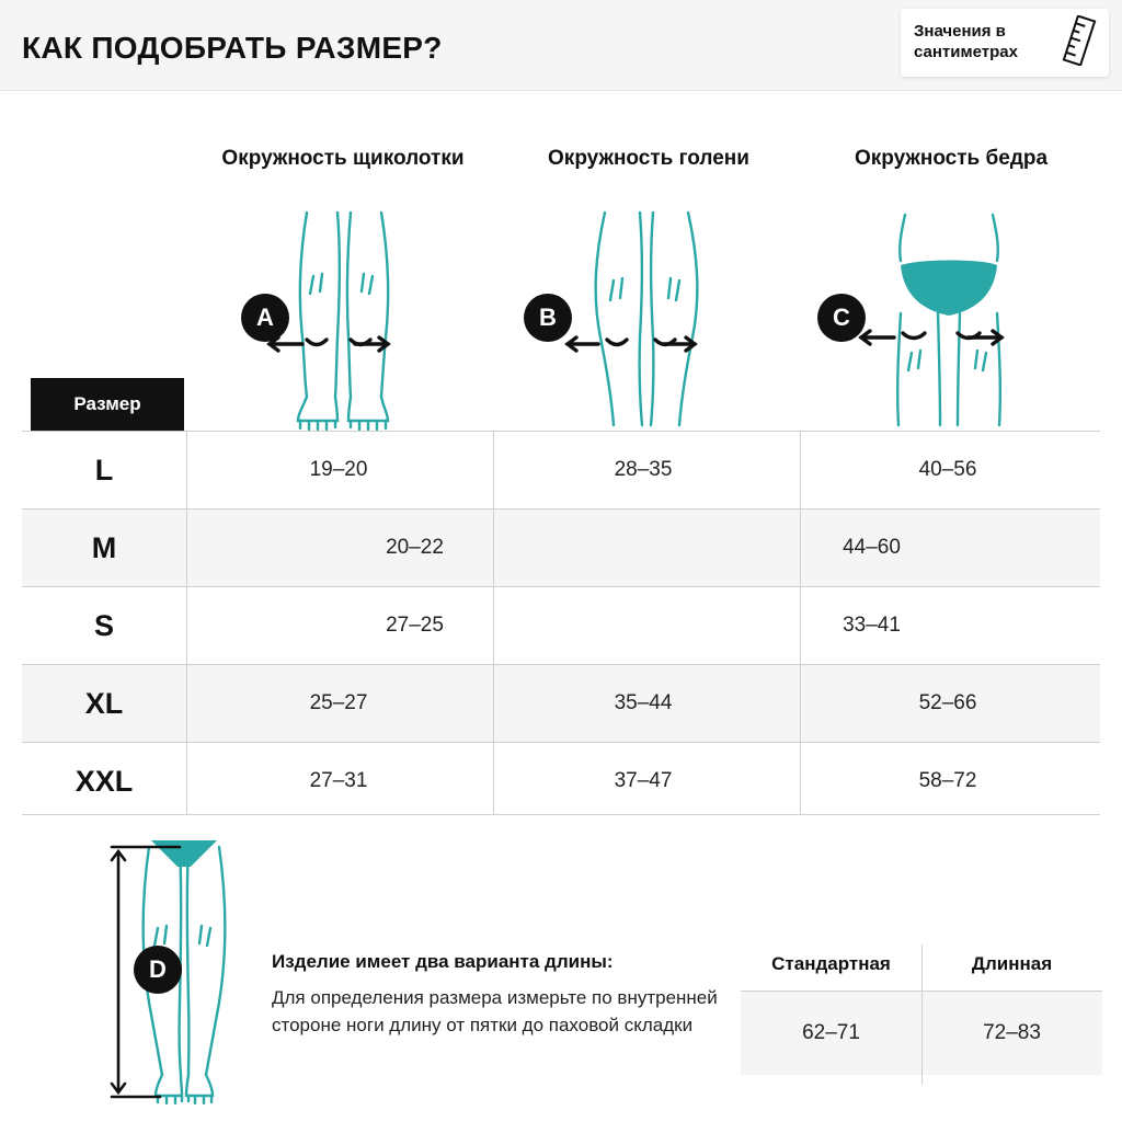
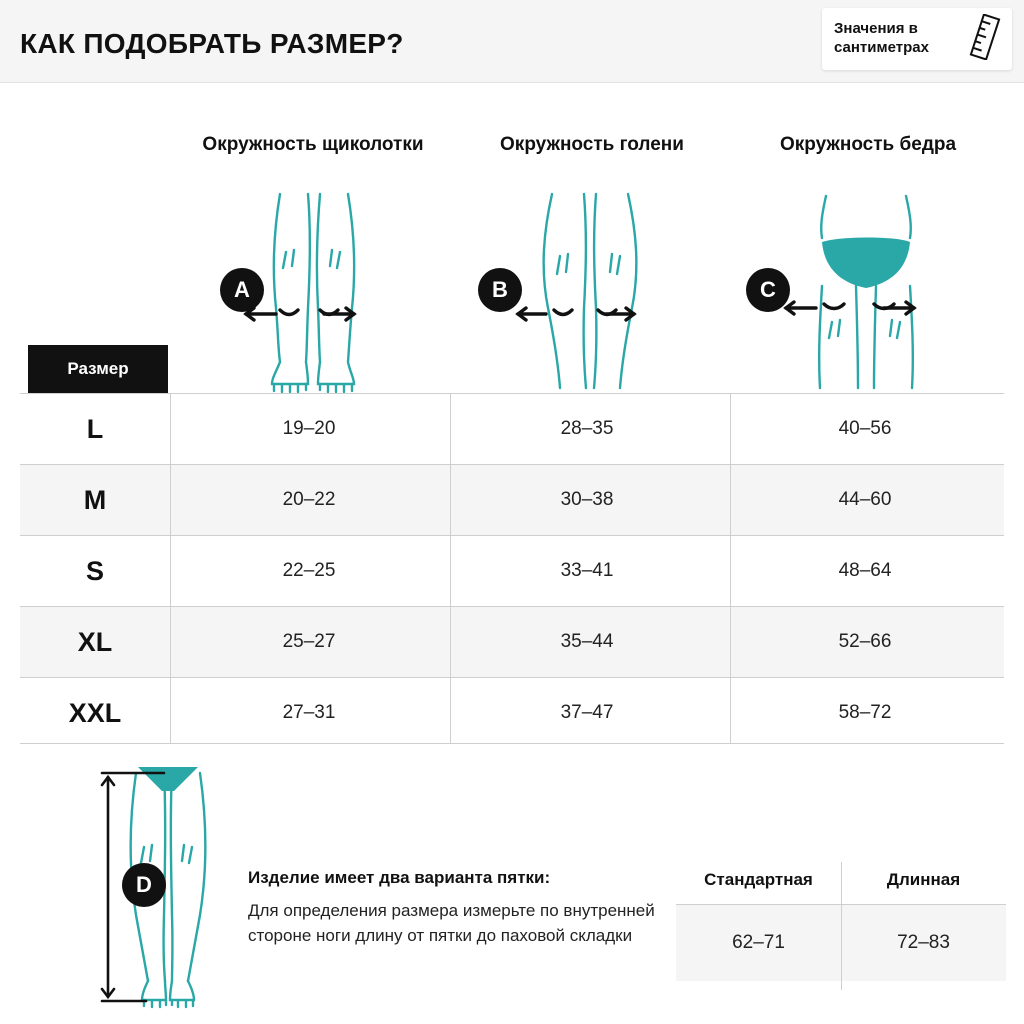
  КАК ПОДОБРАТЬ РАЗМЕР?
  Значения в сантиметрах
  Окружность щиколотки
  Окружность голени
  Окружность бедра
  A
  B
  C
  Размер
  L
  19–20
  28–35
  40–56
  M
  20–22
+ 30–38
  44–60
  S
- 27–25
+ 22–25
  33–41
+ 48–64
  XL
  25–27
  35–44
  52–66
  XXL
  27–31
  37–47
  58–72
  D
- Изделие имеет два варианта длины:
+ Изделие имеет два варианта пятки:
  Для определения размера измерьте по внутренней стороне ноги длину от пятки до паховой складки
  Стандартная
  Длинная
  62–71
  72–83
